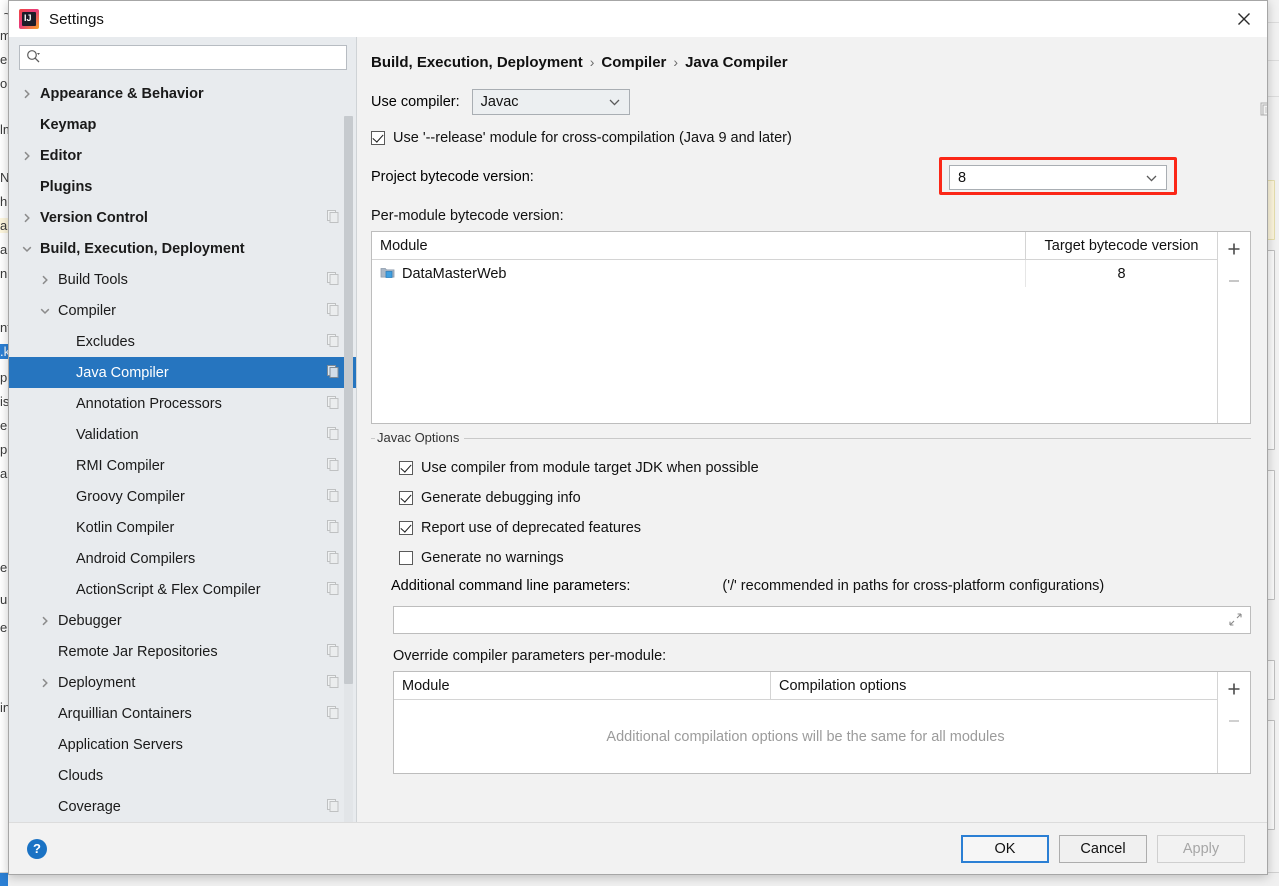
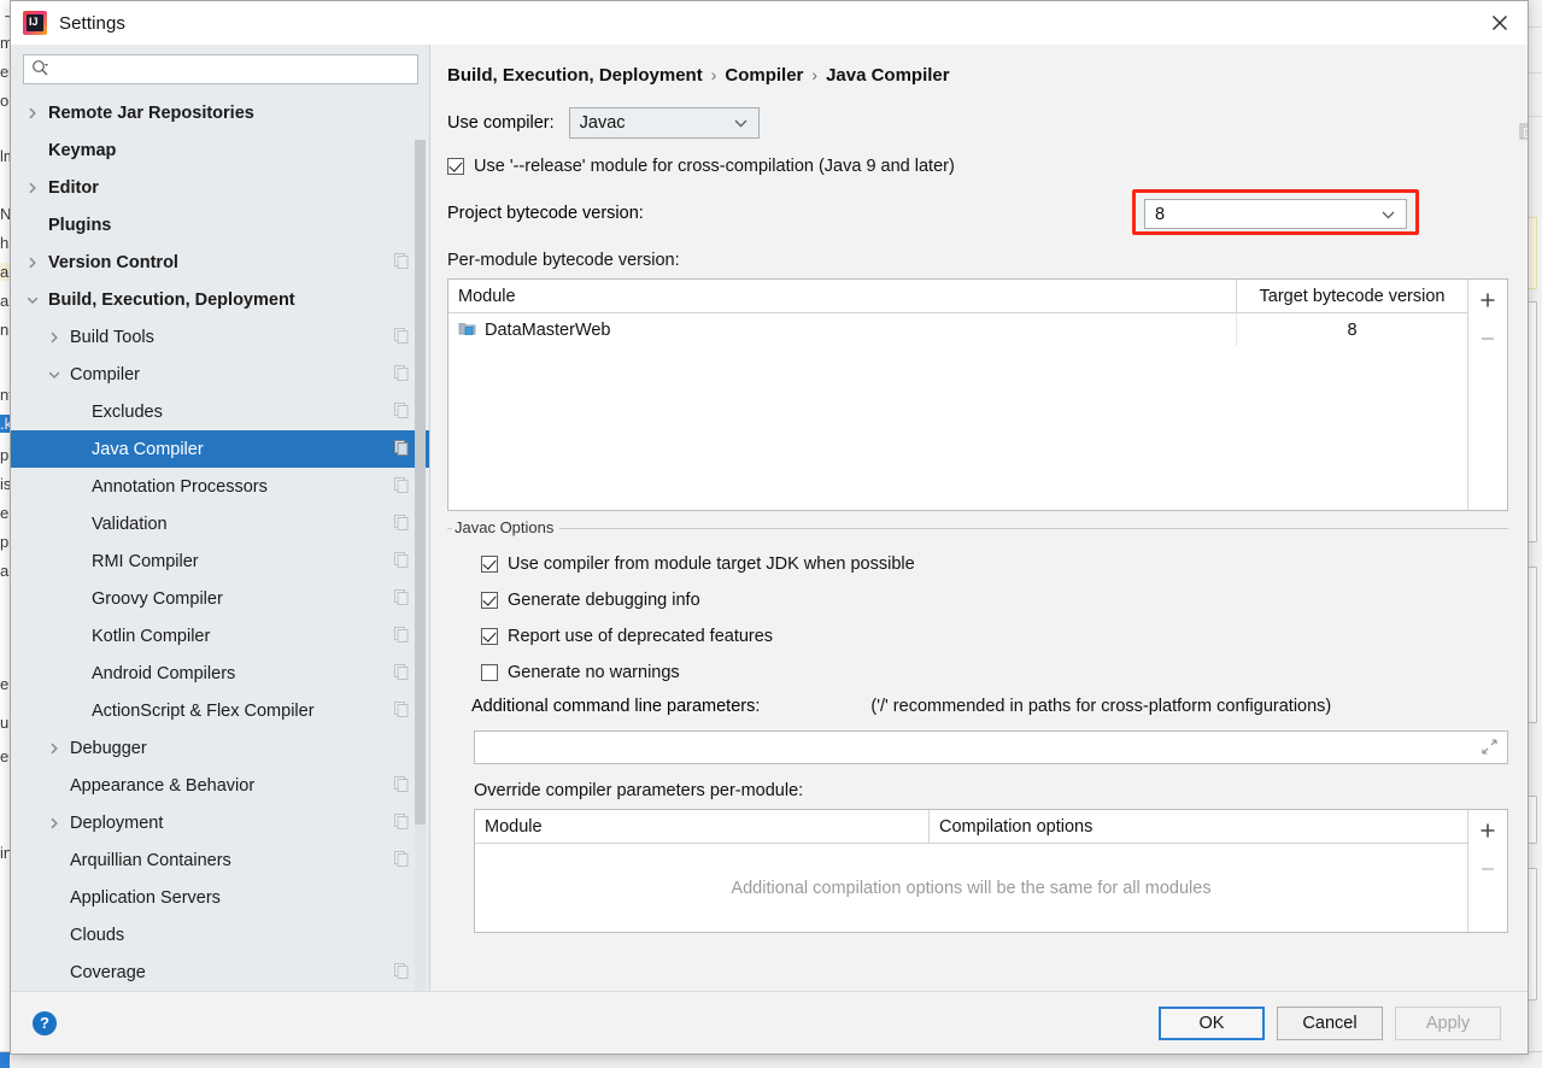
  m
  e
  h
  a
  a
  .k
  p
  is
  e
  p
  e
  u
  e
  in
  IJ
  Settings
- Appearance & Behavior
+ Remote Jar Repositories
  Keymap
  Editor
  Plugins
  Version Control
  Build, Execution, Deployment
  Build Tools
  Compiler
  Excludes
  Java Compiler
  Annotation Processors
  Validation
  RMI Compiler
  Groovy Compiler
  Kotlin Compiler
  Android Compilers
  ActionScript & Flex Compiler
  Debugger
- Remote Jar Repositories
+ Appearance & Behavior
  Deployment
  Arquillian Containers
  Application Servers
  Clouds
  Coverage
  Build, Execution, Deployment
  ›
  Compiler
  ›
  Java Compiler
  Use compiler:
  Javac
  Use '--release' module for cross-compilation (Java 9 and later)
  Project bytecode version:
  8
  Per-module bytecode version:
  Module
  Target bytecode version
  DataMasterWeb
  8
  Javac Options
  Use compiler from module target JDK when possible
  Generate debugging info
  Report use of deprecated features
  Generate no warnings
  Additional command line parameters:
  ('/' recommended in paths for cross-platform configurations)
  Override compiler parameters per-module:
  Module
  Compilation options
  Additional compilation options will be the same for all modules
  ?
  OK
  Cancel
  Apply
